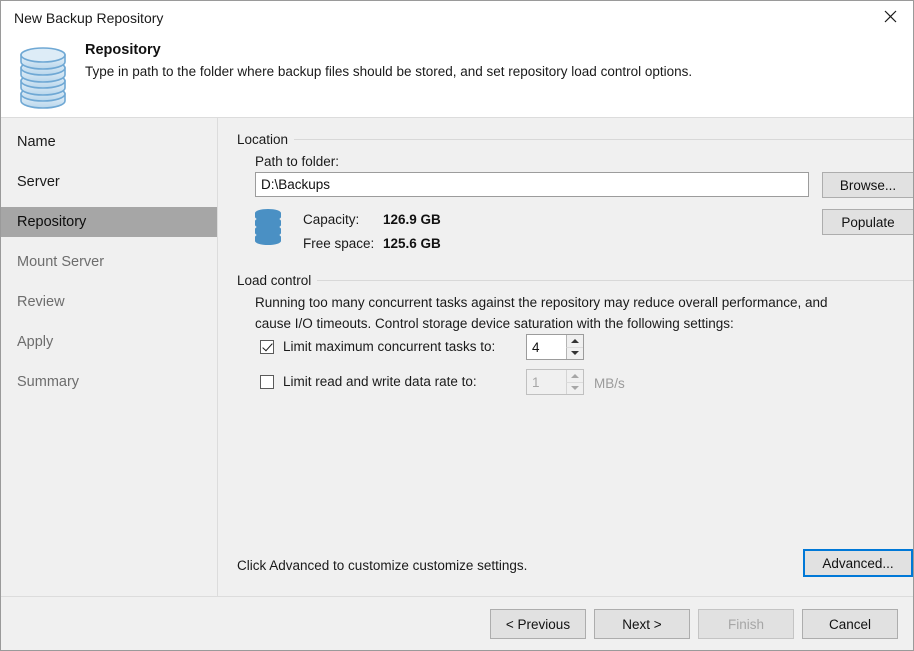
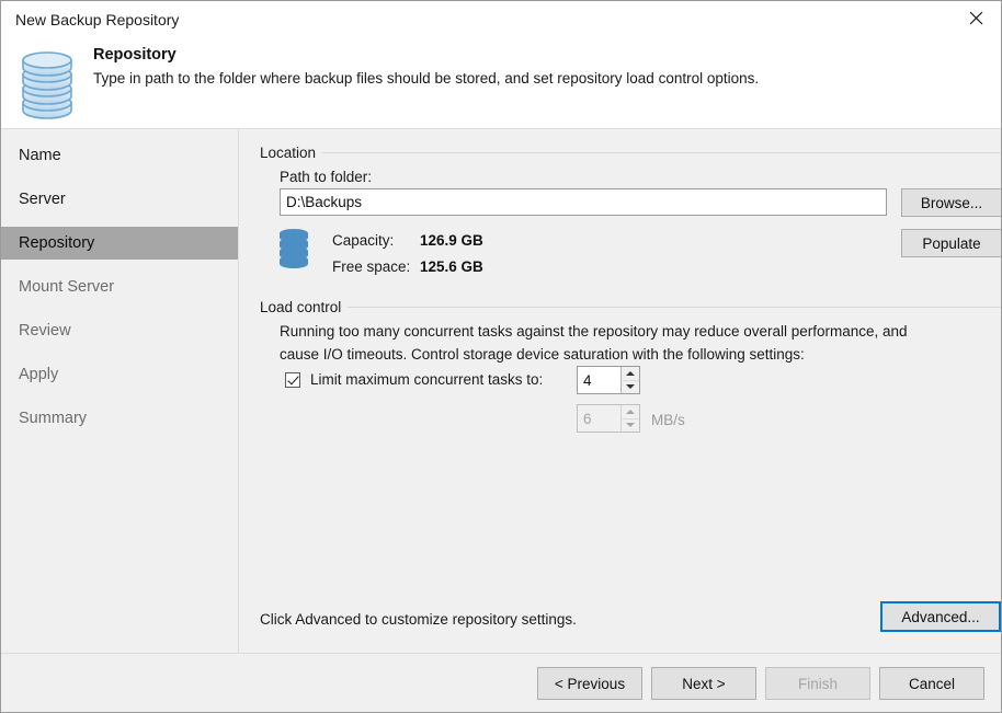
  New Backup Repository
  Repository
  Type in path to the folder where backup files should be stored, and set repository load control options.
  Name
  Server
  Repository
  Mount Server
  Review
  Apply
  Summary
  Location
  Path to folder:
  D:\Backups
  Browse...
  Capacity:
  126.9 GB
  Free space:
  125.6 GB
  Populate
  Load control
  Running too many concurrent tasks against the repository may reduce overall performance, and
  cause I/O timeouts. Control storage device saturation with the following settings:
  Limit maximum concurrent tasks to:
  4
- Limit read and write data rate to:
- 1
+ 6
  MB/s
- Click Advanced to customize customize settings.
+ Click Advanced to customize repository settings.
  Advanced...
  < Previous
  Next >
  Finish
  Cancel
